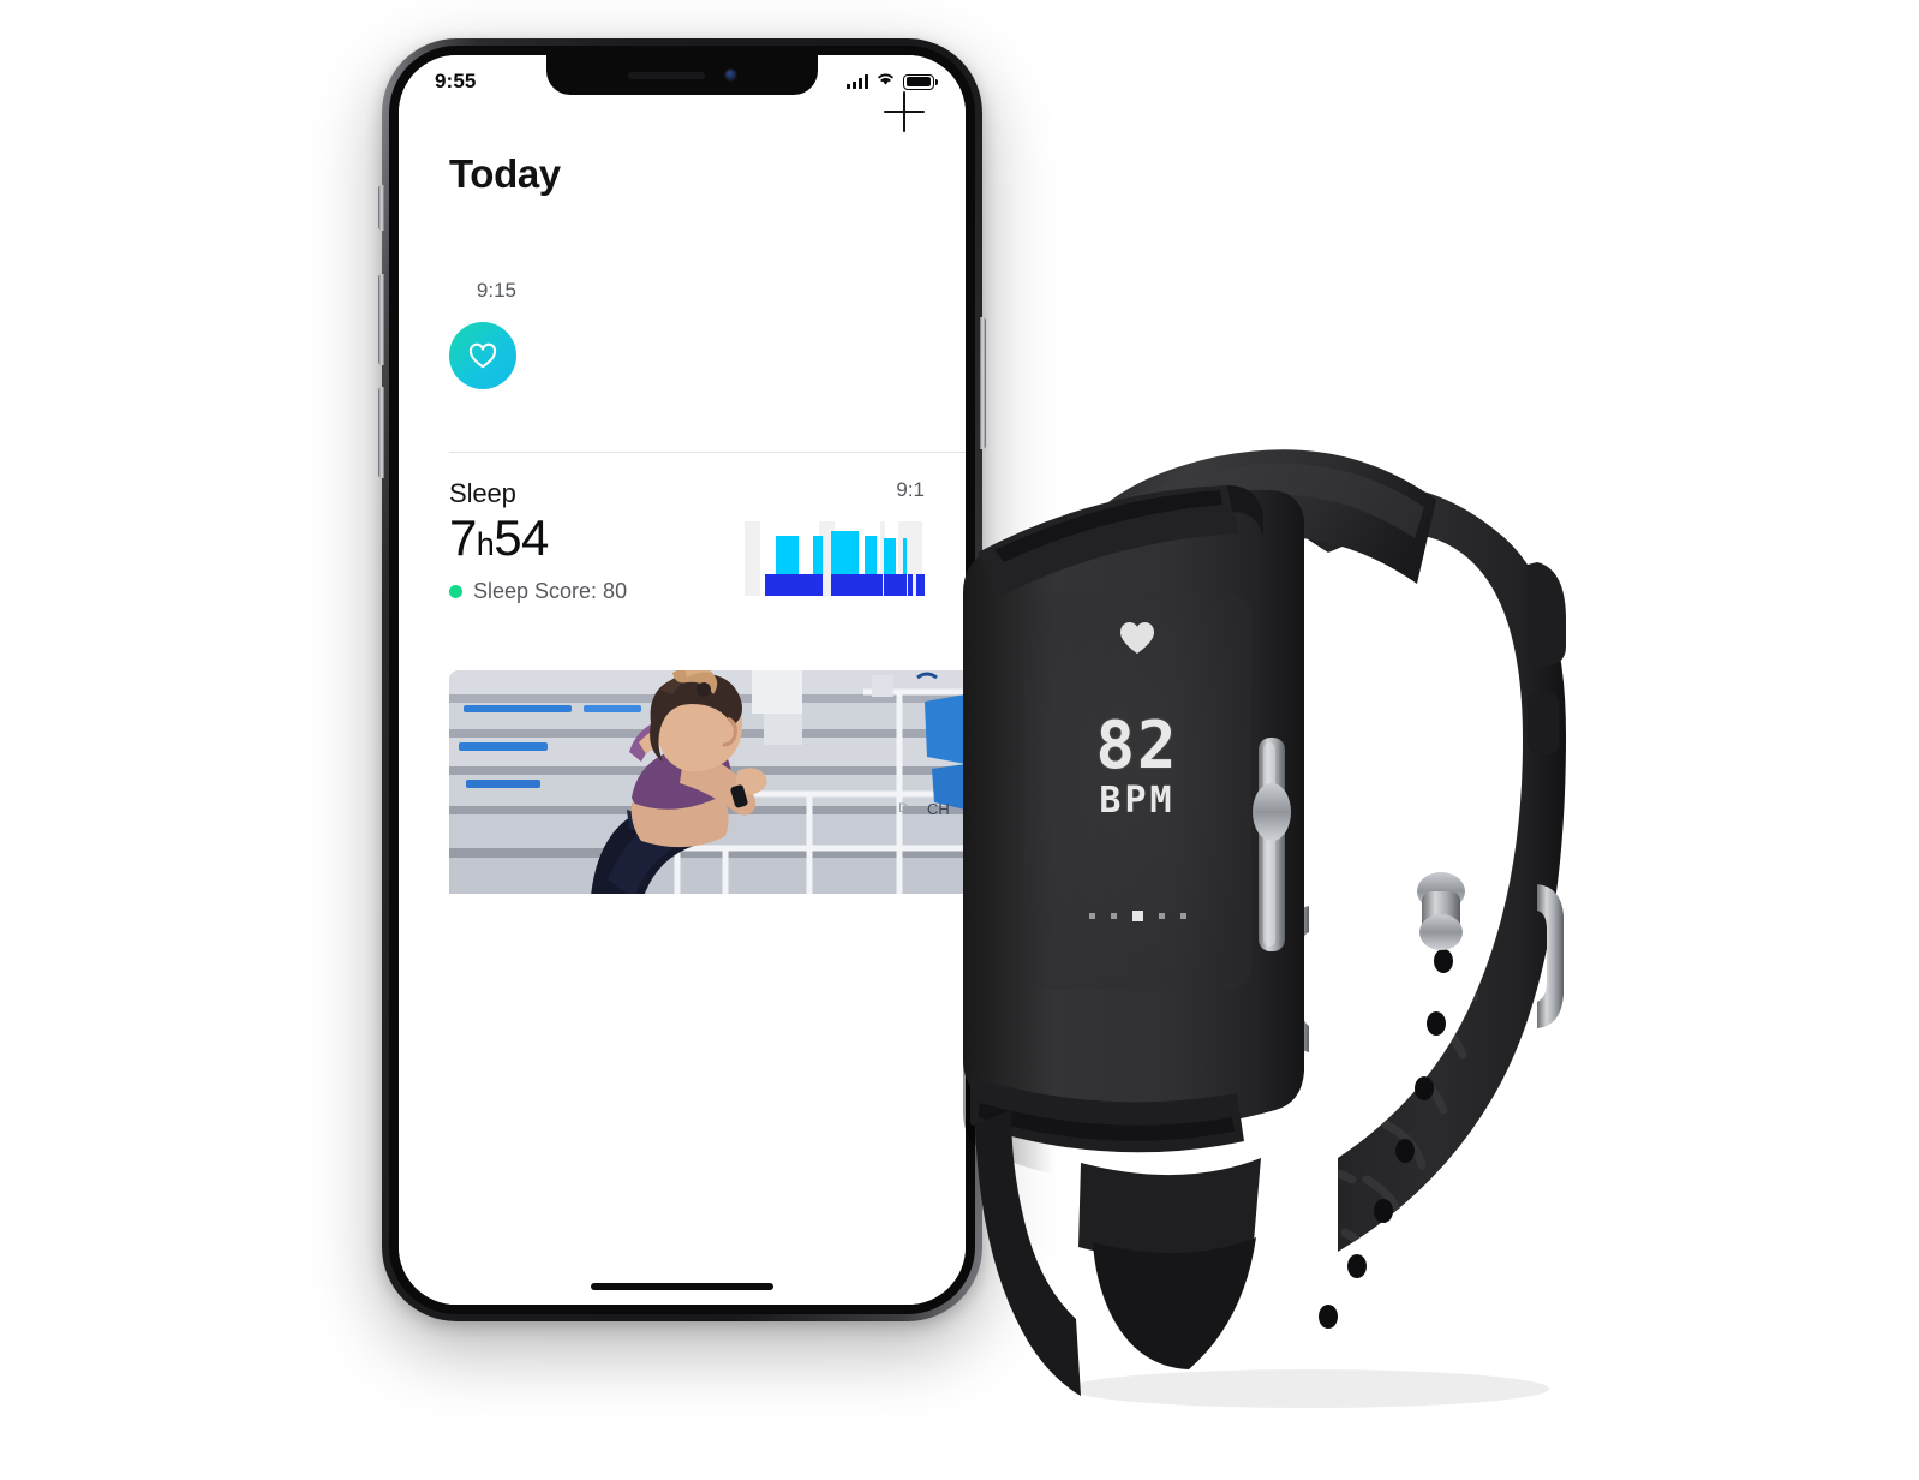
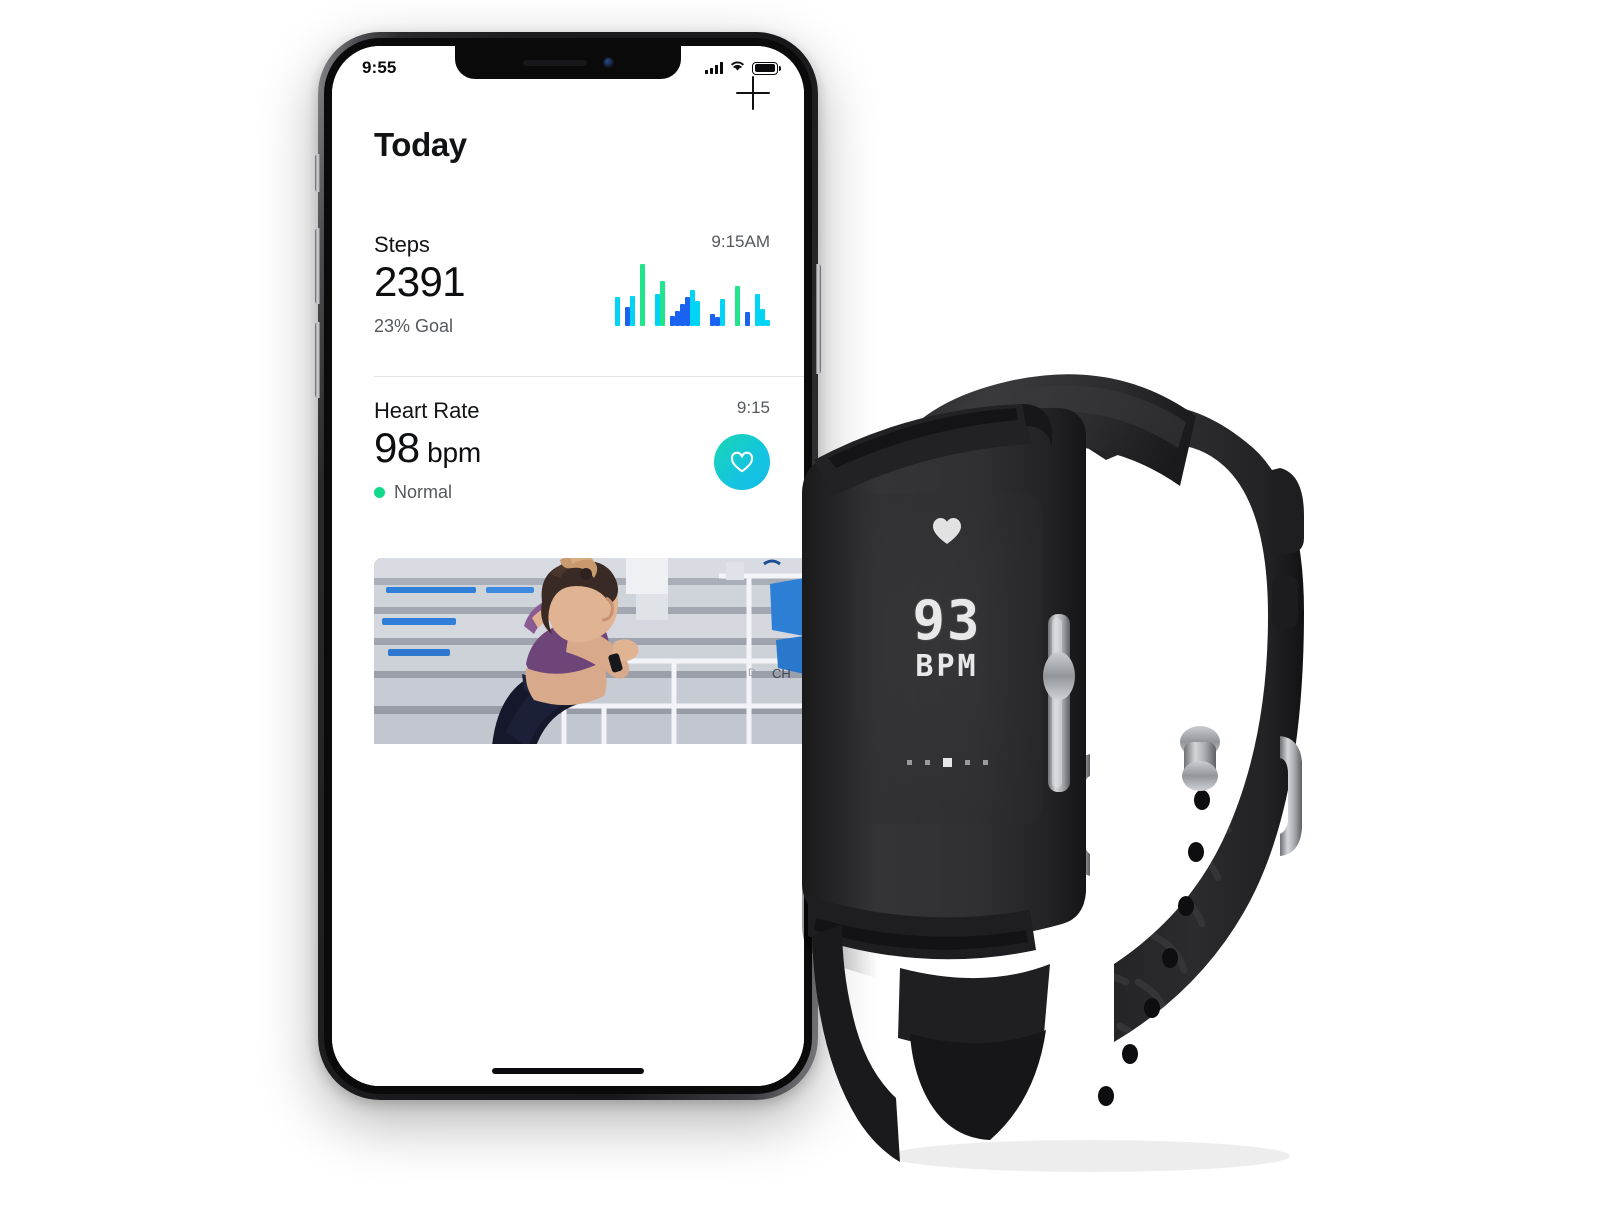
  9:55
  Today
+ Steps
+ 2391
+ 23% Goal
+ 9:15AM
+ Heart Rate
+ 98 bpm
+ Normal
  9:15
- Sleep
- 7h54
- Sleep Score: 80
- 9:1
  CH
  D
- 82
+ 93
  BPM
